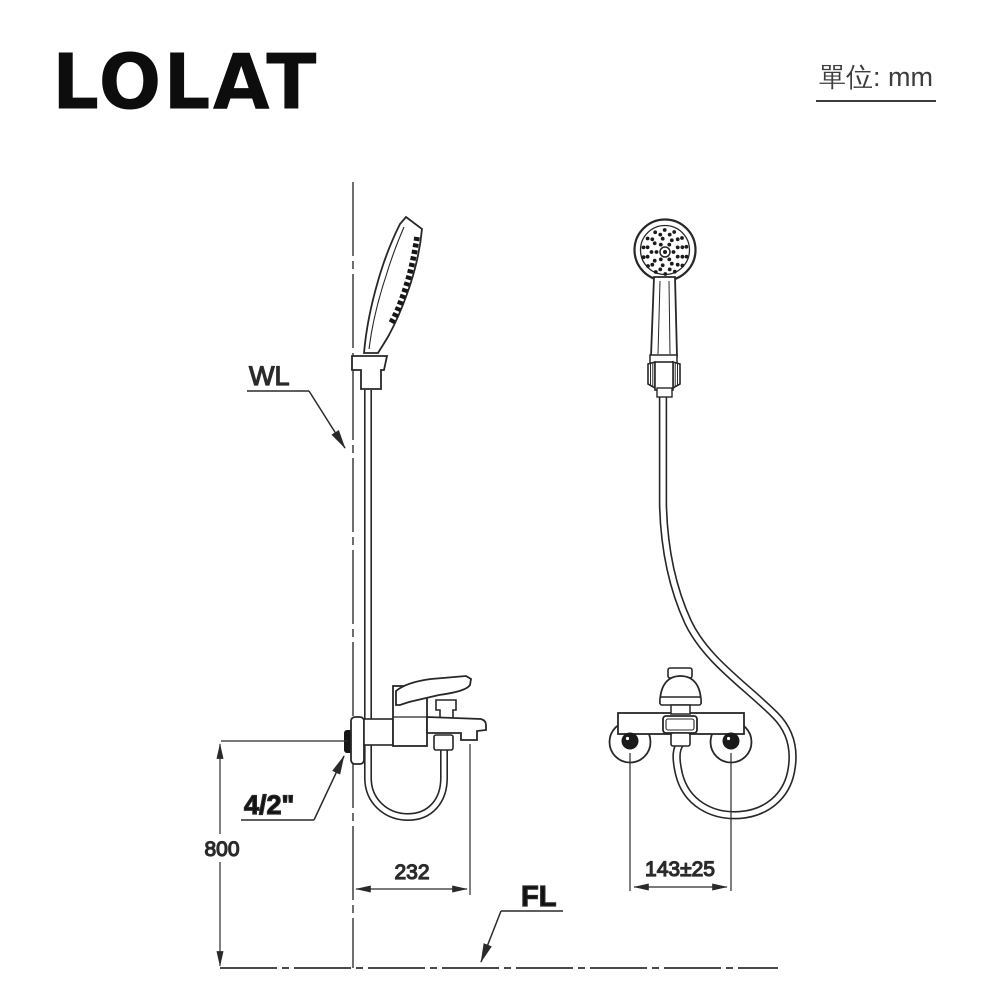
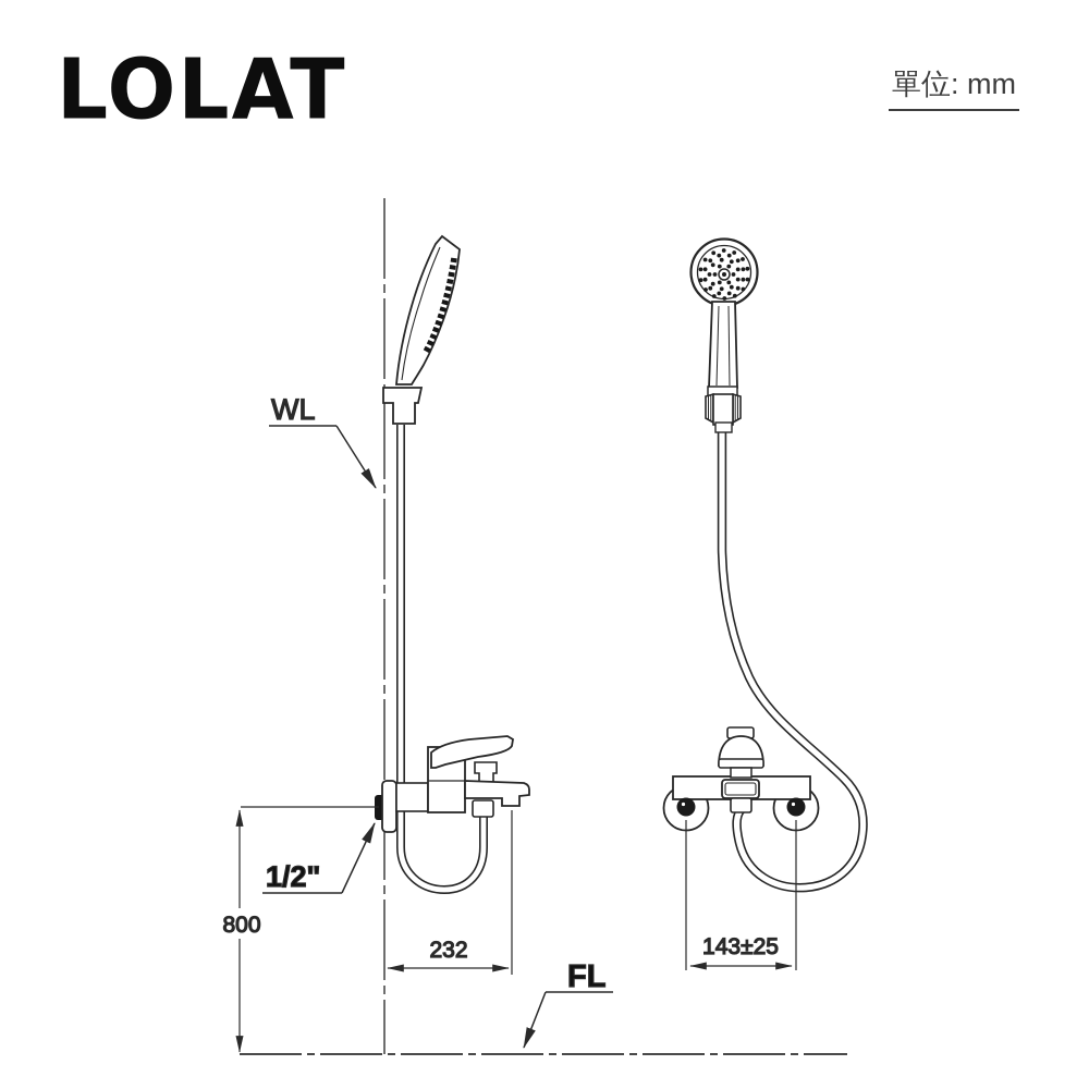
  LOLAT
  單位: mm
  WL
- 4/2"
+ 1/2"
  800
  232
  FL
  143±25
